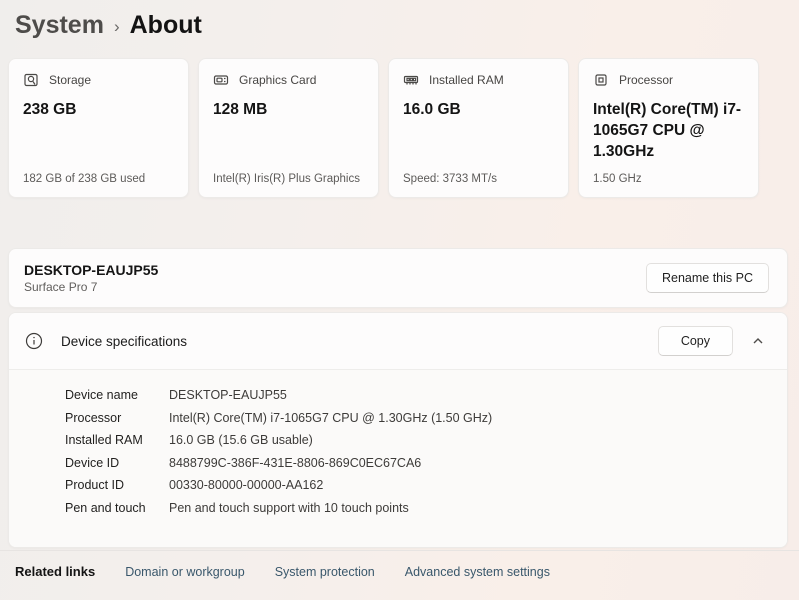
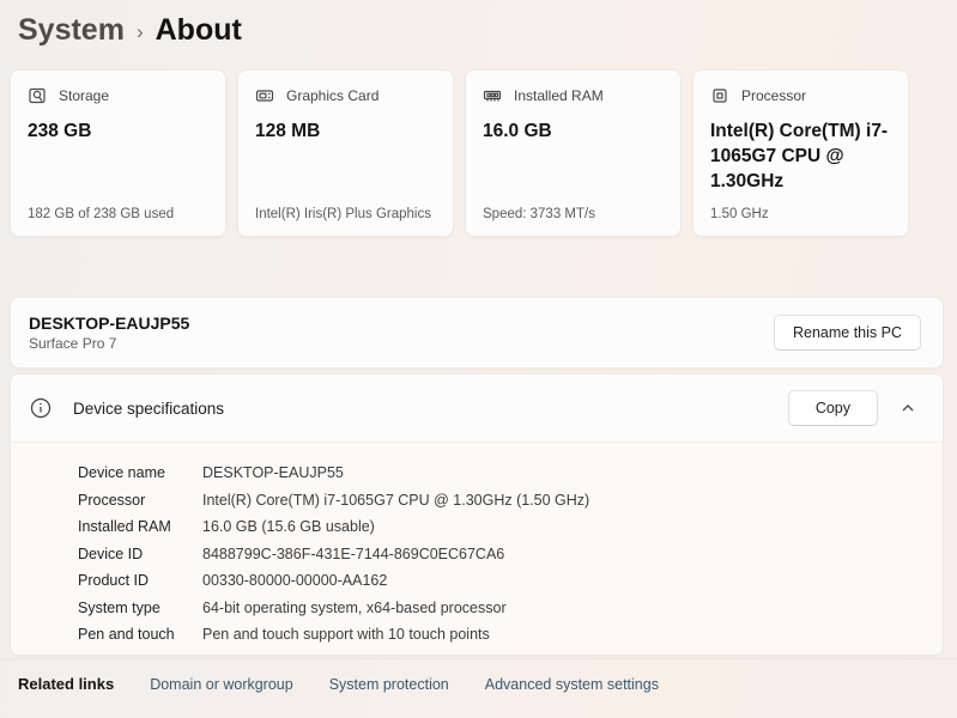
  System
  ›
  About
  Storage
  238 GB
  182 GB of 238 GB used
  Graphics Card
  128 MB
  Intel(R) Iris(R) Plus Graphics
  Installed RAM
  16.0 GB
  Speed: 3733 MT/s
  Processor
  Intel(R) Core(TM) i7-1065G7 CPU @ 1.30GHz
  1.50 GHz
  DESKTOP-EAUJP55
  Surface Pro 7
  Rename this PC
  Device specifications
  Copy
  Device name
  DESKTOP-EAUJP55
  Processor
  Intel(R) Core(TM) i7-1065G7 CPU @ 1.30GHz (1.50 GHz)
  Installed RAM
  16.0 GB (15.6 GB usable)
  Device ID
- 8488799C-386F-431E-8806-869C0EC67CA6
+ 8488799C-386F-431E-7144-869C0EC67CA6
  Product ID
  00330-80000-00000-AA162
+ System type
+ 64-bit operating system, x64-based processor
  Pen and touch
  Pen and touch support with 10 touch points
  Related links
  Domain or workgroup
  System protection
  Advanced system settings
